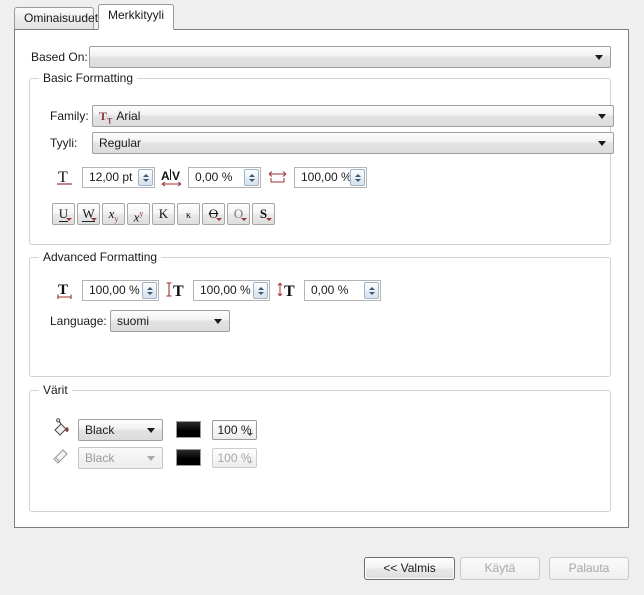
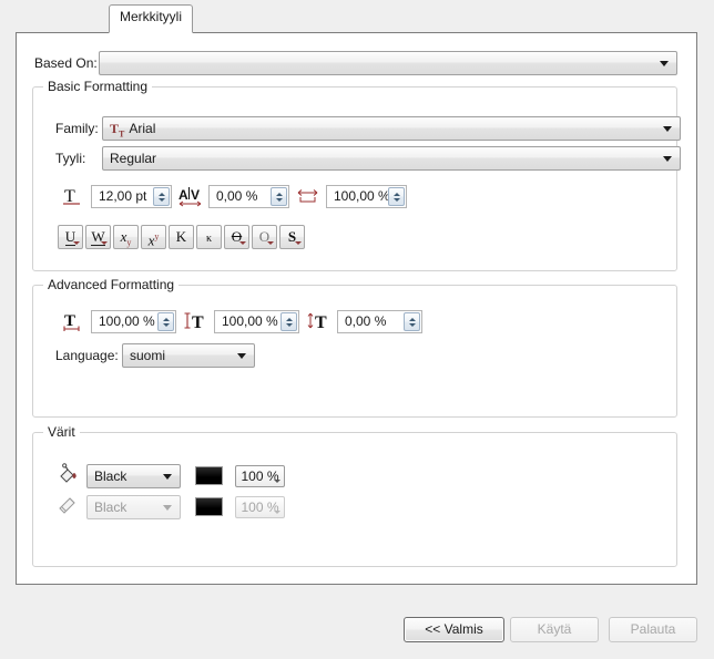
- Ominaisuudet
  Merkkityyli
  Based On:
  Basic Formatting
  Family:
  TTArial
  Tyyli:
  Regular
  T
  12,00 pt
  A
  V
  0,00 %
  100,00 %
  U
  W
  xy
  xy
  K
  κ
  O
  O
  S
  Advanced Formatting
  T
  100,00 %
  T
  100,00 %
  T
  0,00 %
  Language:
  suomi
  Värit
  Black
  100 %
  Black
  100 %
  << Valmis
  Käytä
  Palauta
